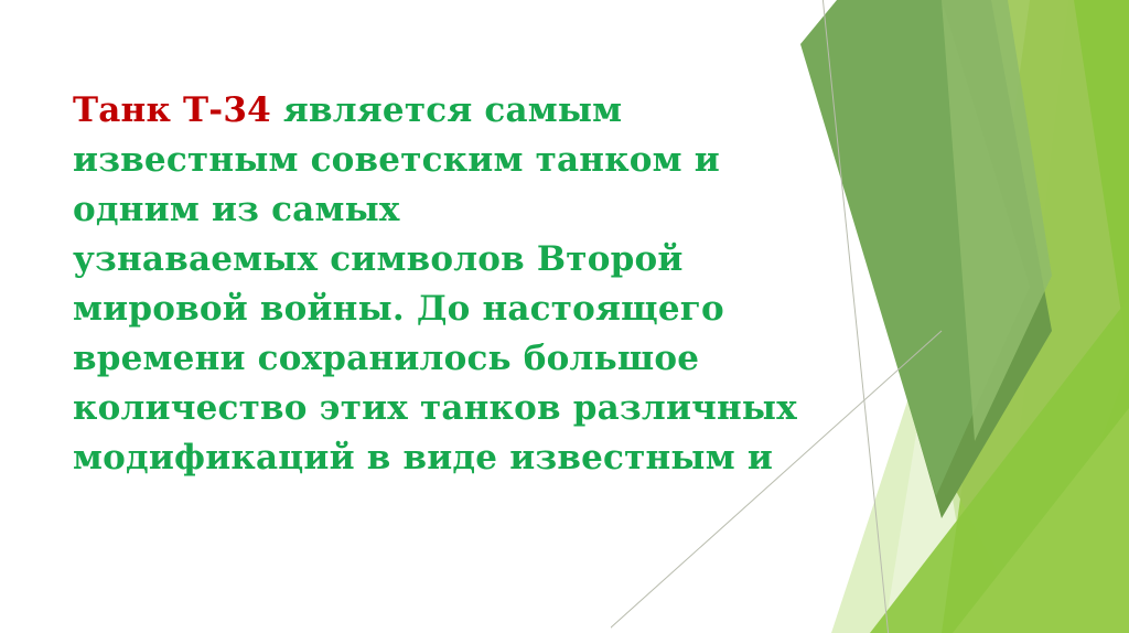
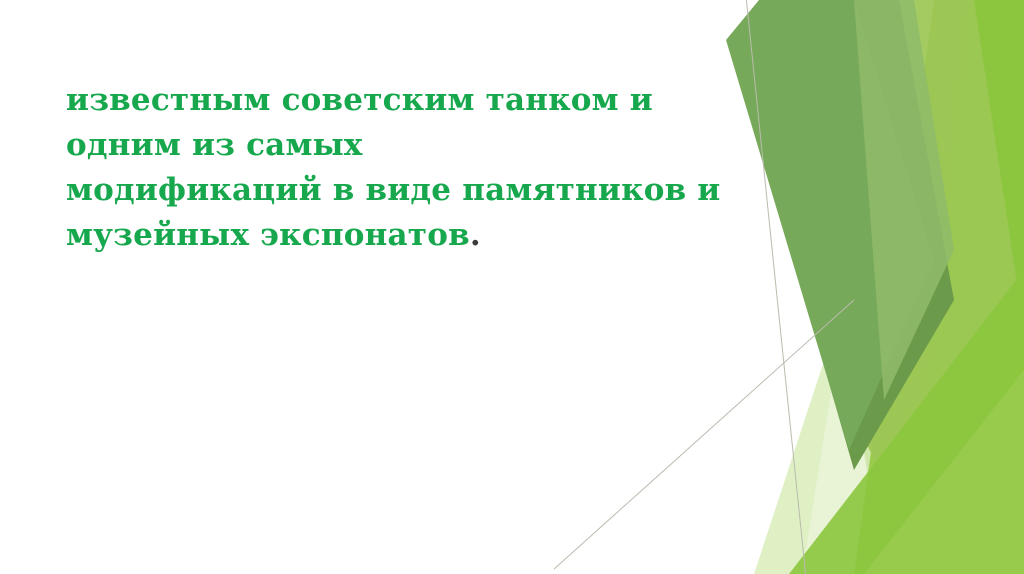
- Танк Т-34 является самым
  известным советским танком и
  одним из самых
- узнаваемых символов Второй
- мировой войны. До настоящего
- времени сохранилось большое
- количество этих танков различных
- модификаций в виде известным и
+ модификаций в виде памятников и
+ музейных экспонатов.
